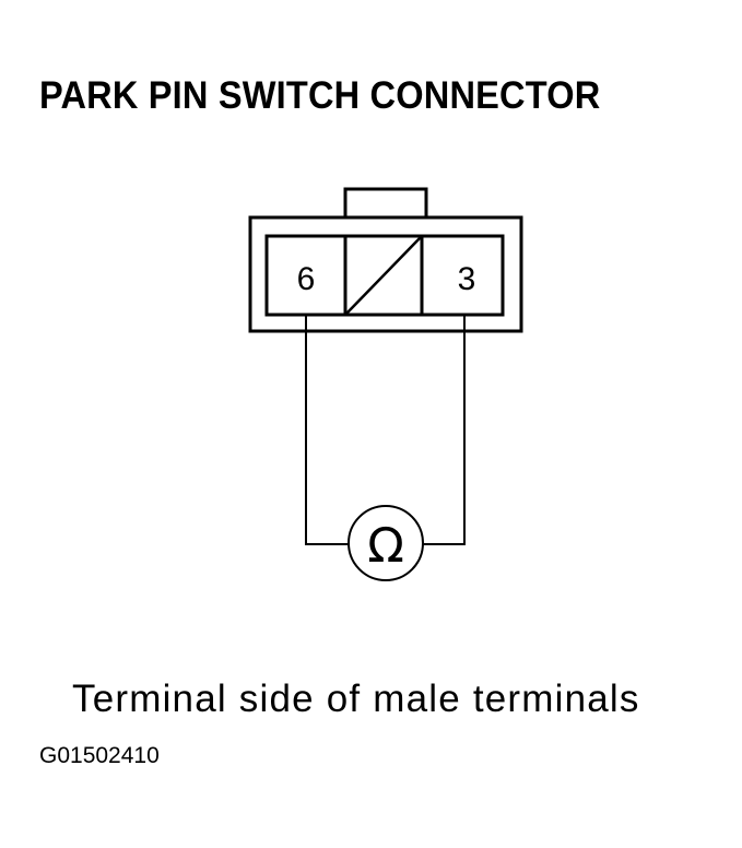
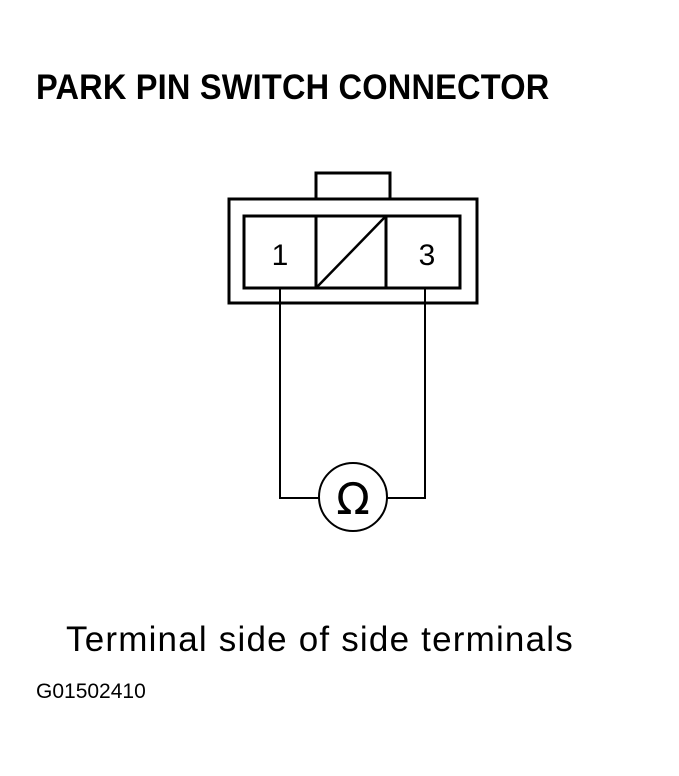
  PARK PIN SWITCH CONNECTOR
- 6
+ 1
  3
  Ω
- Terminal side of male terminals
+ Terminal side of side terminals
  G01502410
